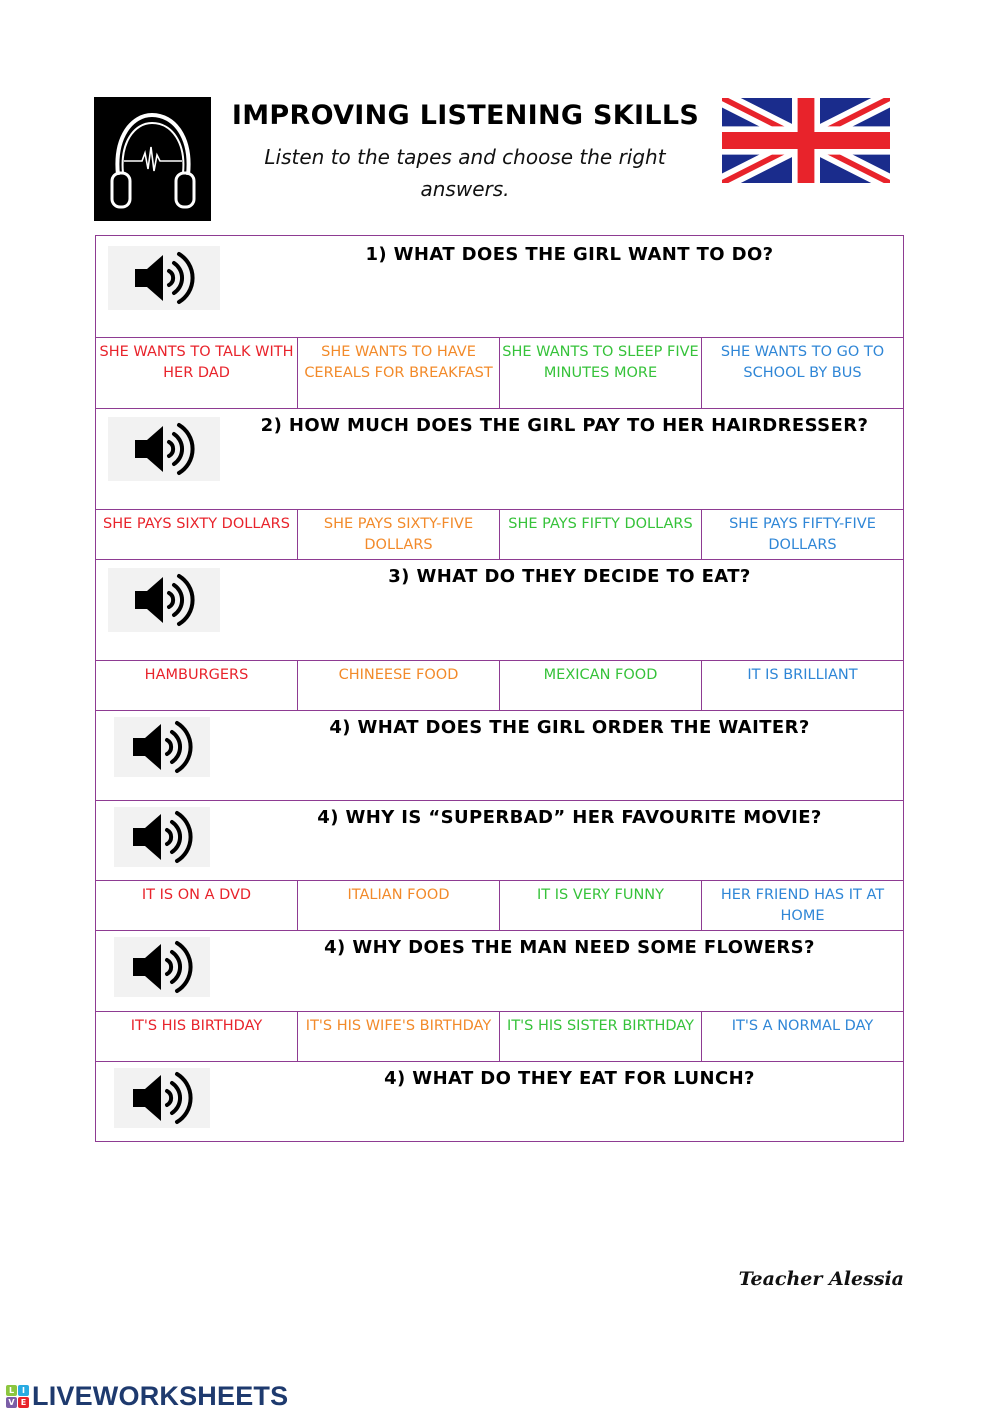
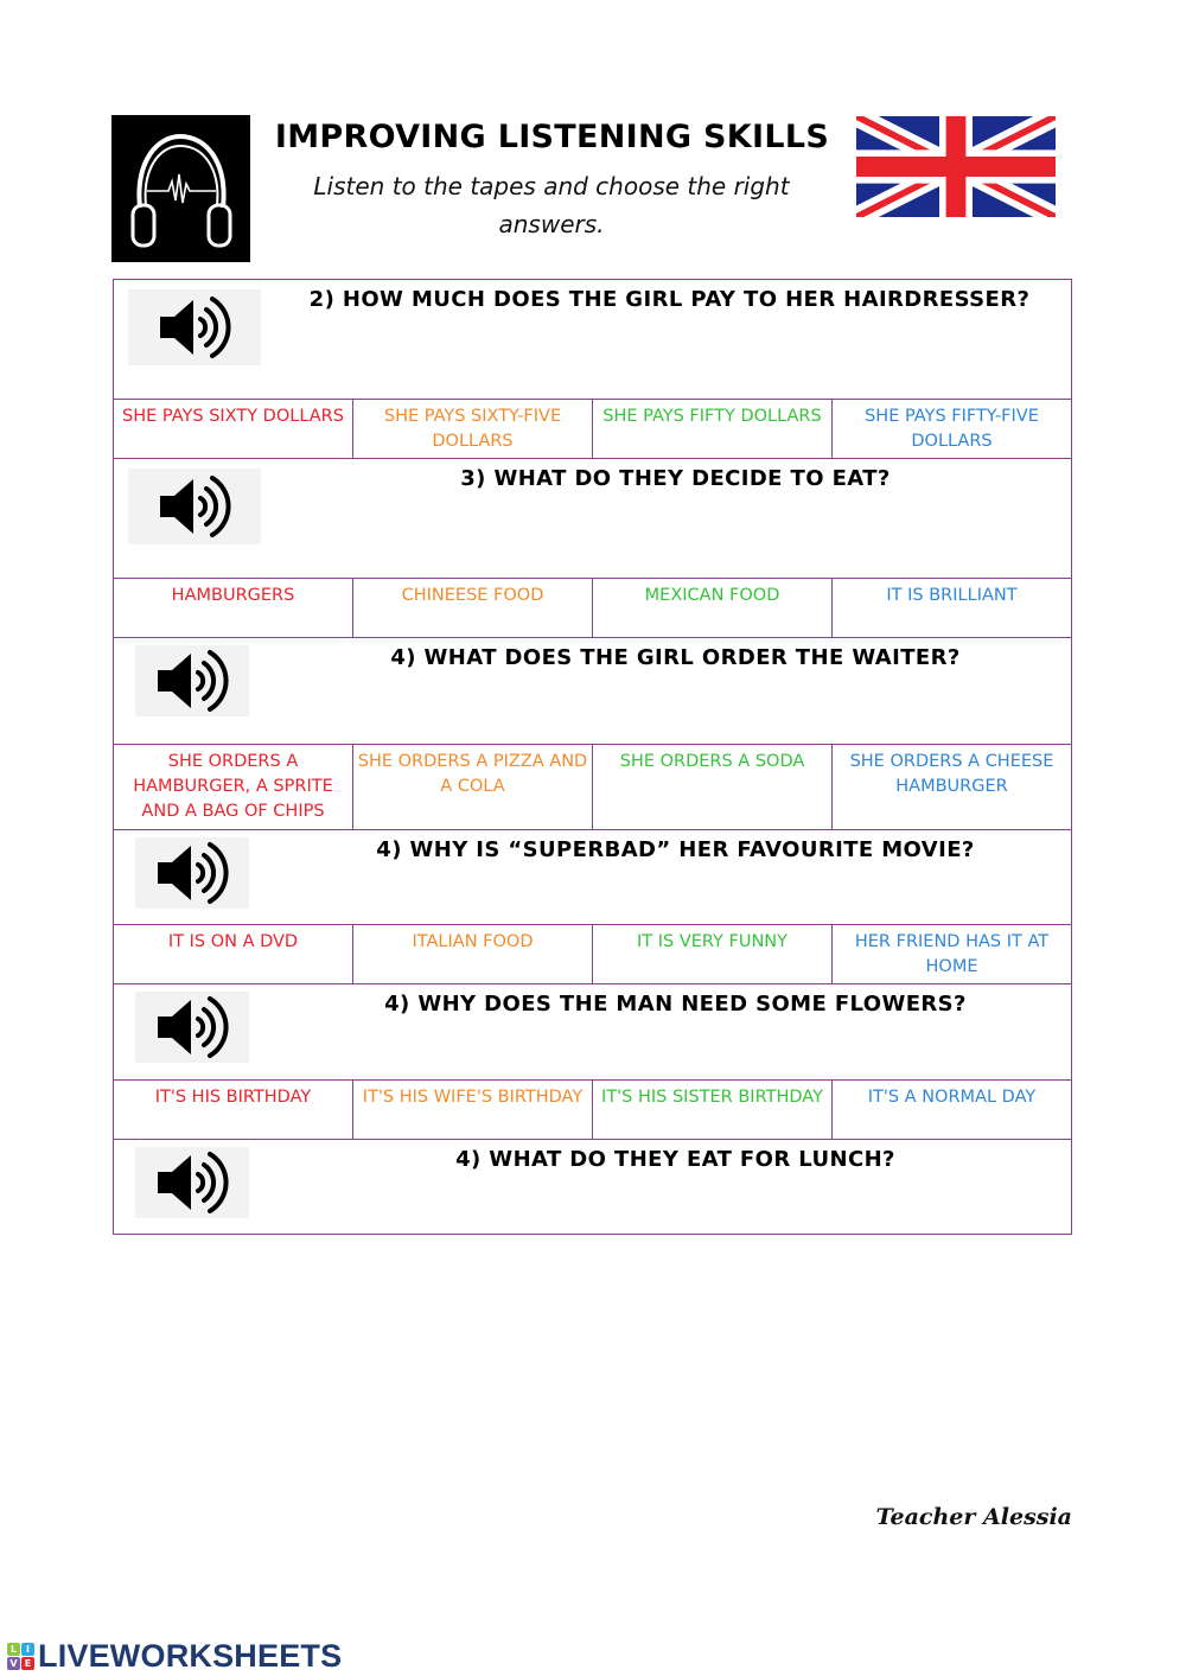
  IMPROVING LISTENING SKILLS
  Listen to the tapes and choose the right answers.
- 1) WHAT DOES THE GIRL WANT TO DO?
- SHE WANTS TO TALK WITH HER DAD	SHE WANTS TO HAVE CEREALS FOR BREAKFAST	SHE WANTS TO SLEEP FIVE MINUTES MORE	SHE WANTS TO GO TO SCHOOL BY BUS
  2) HOW MUCH DOES THE GIRL PAY TO HER HAIRDRESSER?
  SHE PAYS SIXTY DOLLARS	SHE PAYS SIXTY-FIVE DOLLARS	SHE PAYS FIFTY DOLLARS	SHE PAYS FIFTY-FIVE DOLLARS
  3) WHAT DO THEY DECIDE TO EAT?
  HAMBURGERS	CHINEESE FOOD	MEXICAN FOOD	IT IS BRILLIANT
  4) WHAT DOES THE GIRL ORDER THE WAITER?
+ SHE ORDERS A HAMBURGER, A SPRITE AND A BAG OF CHIPS	SHE ORDERS A PIZZA AND A COLA	SHE ORDERS A SODA	SHE ORDERS A CHEESE HAMBURGER
  4) WHY IS “SUPERBAD” HER FAVOURITE MOVIE?
  IT IS ON A DVD	ITALIAN FOOD	IT IS VERY FUNNY	HER FRIEND HAS IT AT HOME
  4) WHY DOES THE MAN NEED SOME FLOWERS?
  IT'S HIS BIRTHDAY	IT'S HIS WIFE'S BIRTHDAY	IT'S HIS SISTER BIRTHDAY	IT'S A NORMAL DAY
  4) WHAT DO THEY EAT FOR LUNCH?
  Teacher Alessia
  L
  I
  V
  E
  LIVEWORKSHEETS
